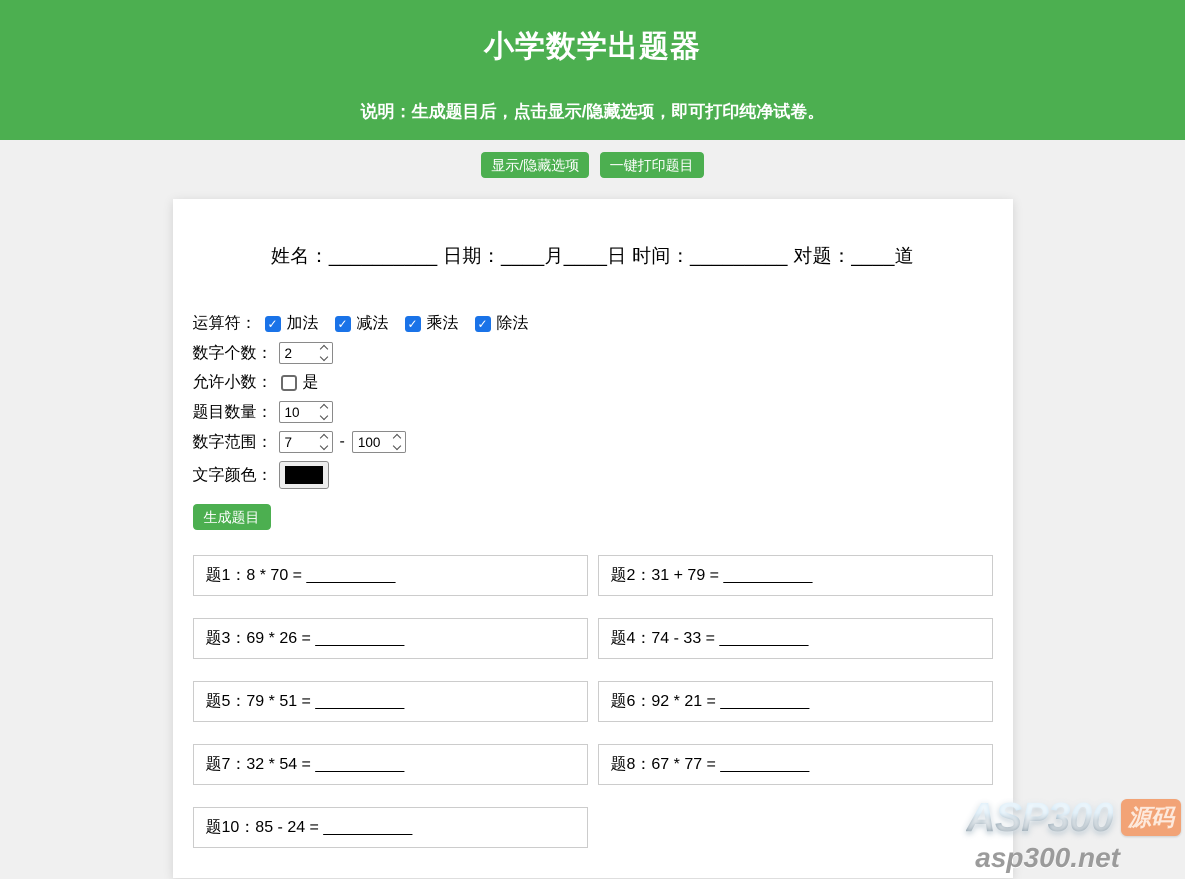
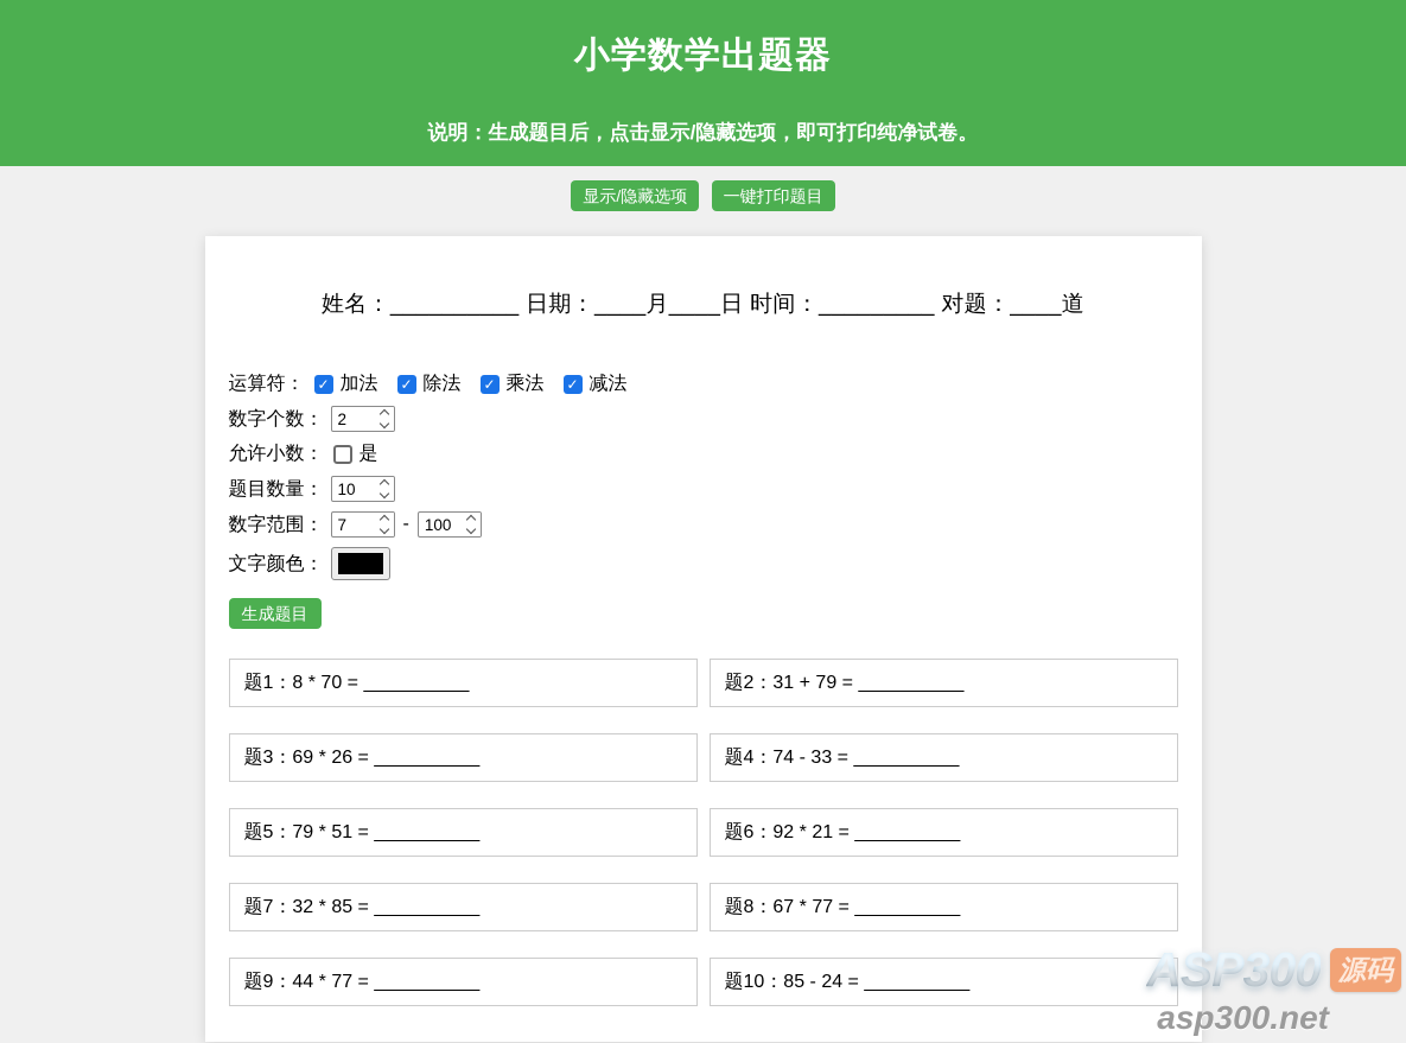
  小学数学出题器
  说明：生成题目后，点击显示/隐藏选项，即可打印纯净试卷。
  显示/隐藏选项 一键打印题目
  姓名：__________ 日期：____月____日 时间：_________ 对题：____道
  运算符：
  加法
- 减法
+ 除法
  乘法
- 除法
+ 减法
  数字个数：
  2
  允许小数：
  是
  题目数量：
  10
  数字范围：
  7
  -
  100
  文字颜色：
  生成题目
  题1：8 * 70 = __________
  题2：31 + 79 = __________
  题3：69 * 26 = __________
  题4：74 - 33 = __________
  题5：79 * 51 = __________
  题6：92 * 21 = __________
- 题7：32 * 54 = __________
+ 题7：32 * 85 = __________
  题8：67 * 77 = __________
+ 题9：44 * 77 = __________
  题10：85 - 24 = __________
  ASP300
  源码
  asp300.net
